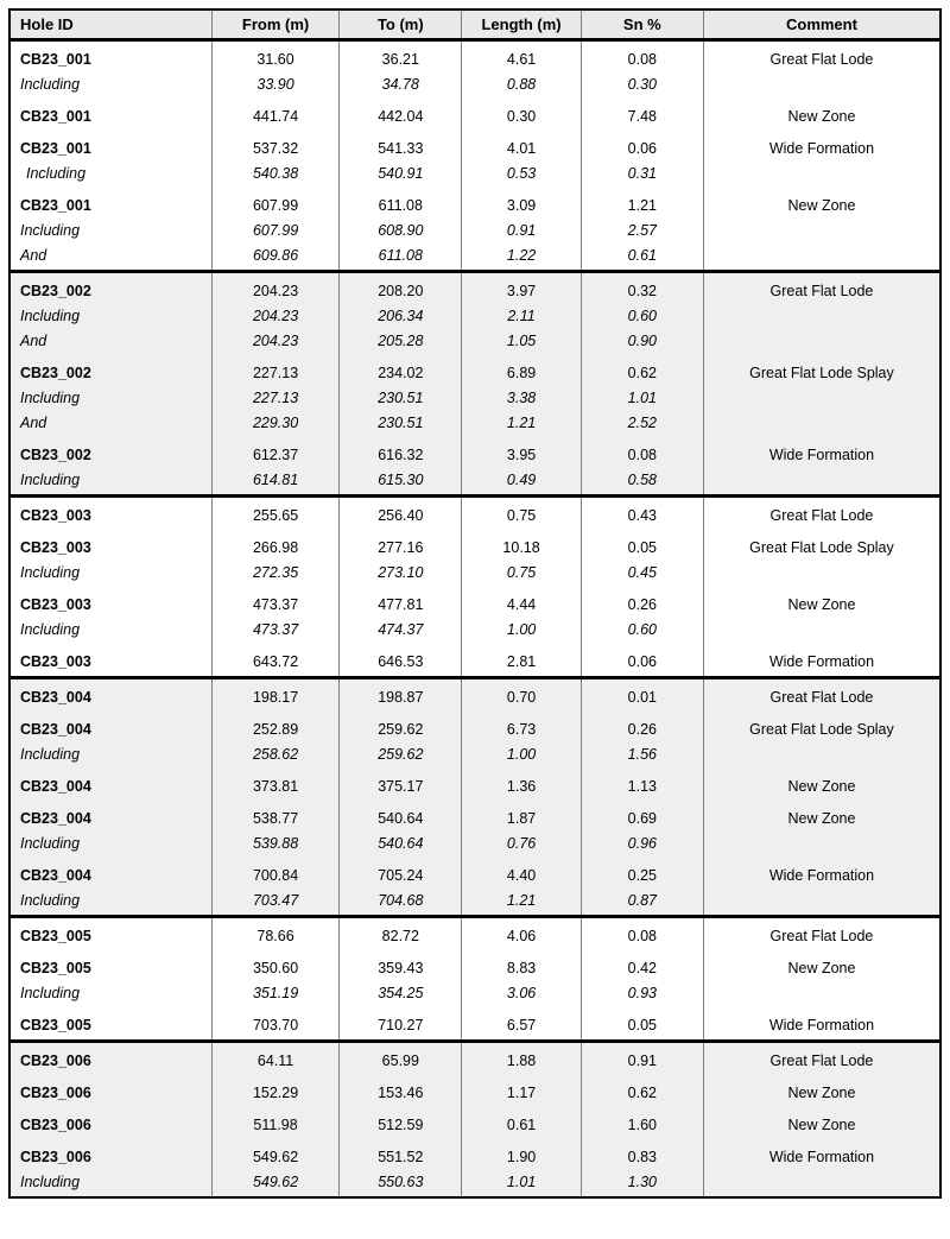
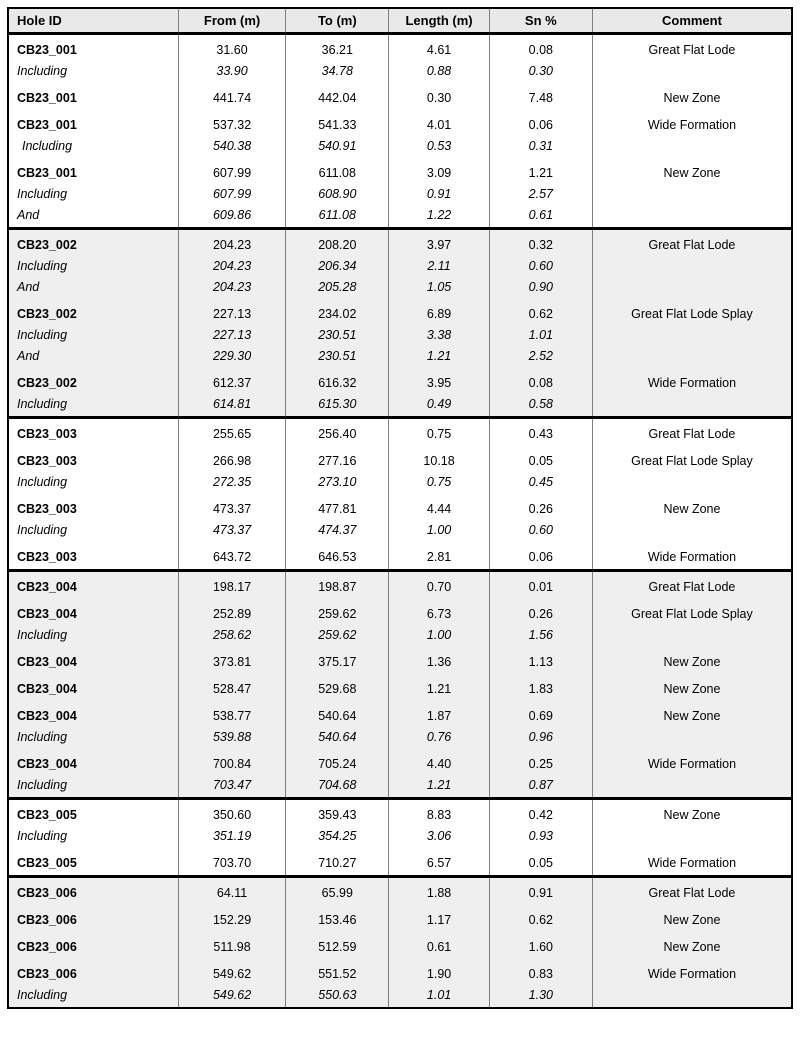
  Hole ID	From (m)	To (m)	Length (m)	Sn %	Comment
  CB23_001	31.60	36.21	4.61	0.08	Great Flat Lode
  Including	33.90	34.78	0.88	0.30
  CB23_001	441.74	442.04	0.30	7.48	New Zone
  CB23_001	537.32	541.33	4.01	0.06	Wide Formation
  Including	540.38	540.91	0.53	0.31
  CB23_001	607.99	611.08	3.09	1.21	New Zone
  Including	607.99	608.90	0.91	2.57
  And	609.86	611.08	1.22	0.61
  CB23_002	204.23	208.20	3.97	0.32	Great Flat Lode
  Including	204.23	206.34	2.11	0.60
  And	204.23	205.28	1.05	0.90
  CB23_002	227.13	234.02	6.89	0.62	Great Flat Lode Splay
  Including	227.13	230.51	3.38	1.01
  And	229.30	230.51	1.21	2.52
  CB23_002	612.37	616.32	3.95	0.08	Wide Formation
  Including	614.81	615.30	0.49	0.58
  CB23_003	255.65	256.40	0.75	0.43	Great Flat Lode
  CB23_003	266.98	277.16	10.18	0.05	Great Flat Lode Splay
  Including	272.35	273.10	0.75	0.45
  CB23_003	473.37	477.81	4.44	0.26	New Zone
  Including	473.37	474.37	1.00	0.60
  CB23_003	643.72	646.53	2.81	0.06	Wide Formation
  CB23_004	198.17	198.87	0.70	0.01	Great Flat Lode
  CB23_004	252.89	259.62	6.73	0.26	Great Flat Lode Splay
  Including	258.62	259.62	1.00	1.56
  CB23_004	373.81	375.17	1.36	1.13	New Zone
+ CB23_004	528.47	529.68	1.21	1.83	New Zone
  CB23_004	538.77	540.64	1.87	0.69	New Zone
  Including	539.88	540.64	0.76	0.96
  CB23_004	700.84	705.24	4.40	0.25	Wide Formation
  Including	703.47	704.68	1.21	0.87
- CB23_005	78.66	82.72	4.06	0.08	Great Flat Lode
  CB23_005	350.60	359.43	8.83	0.42	New Zone
  Including	351.19	354.25	3.06	0.93
  CB23_005	703.70	710.27	6.57	0.05	Wide Formation
  CB23_006	64.11	65.99	1.88	0.91	Great Flat Lode
  CB23_006	152.29	153.46	1.17	0.62	New Zone
  CB23_006	511.98	512.59	0.61	1.60	New Zone
  CB23_006	549.62	551.52	1.90	0.83	Wide Formation
  Including	549.62	550.63	1.01	1.30
